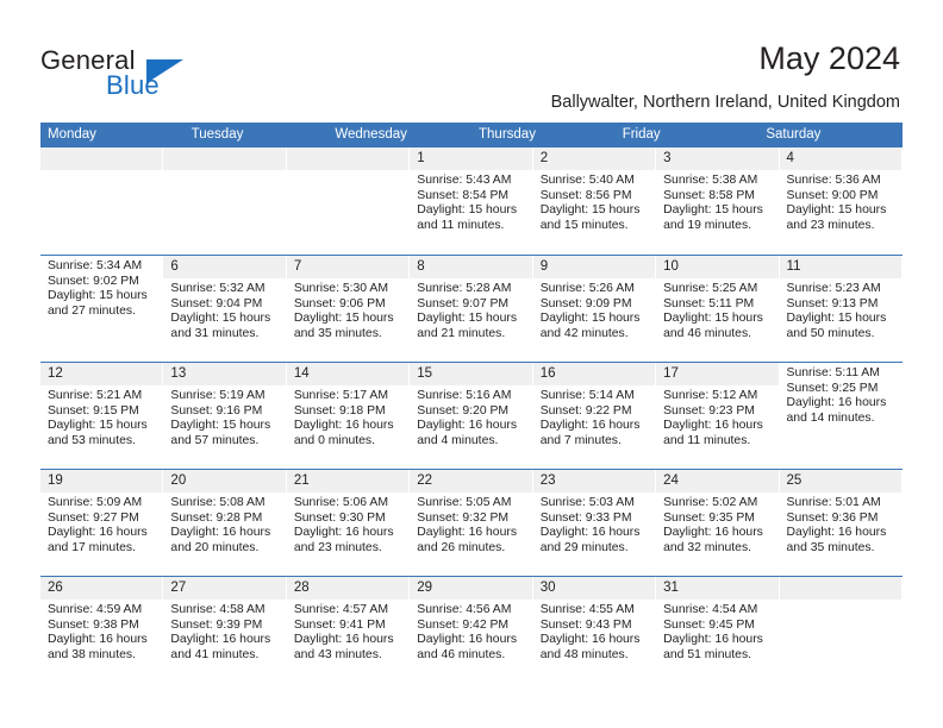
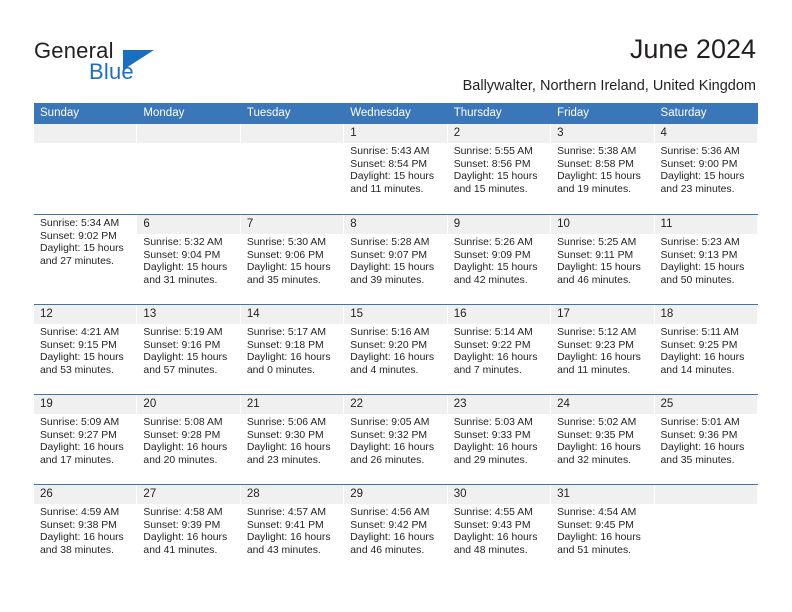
  General
  Blue
- May 2024
+ June 2024
  Ballywalter, Northern Ireland, United Kingdom
+ Sunday
  Monday
  Tuesday
  Wednesday
  Thursday
  Friday
  Saturday
  1
  Sunrise: 5:43 AM
  Sunset: 8:54 PM
  Daylight: 15 hours
  and 11 minutes.
  2
- Sunrise: 5:40 AM
+ Sunrise: 5:55 AM
  Sunset: 8:56 PM
  Daylight: 15 hours
  and 15 minutes.
  3
  Sunrise: 5:38 AM
  Sunset: 8:58 PM
  Daylight: 15 hours
  and 19 minutes.
  4
  Sunrise: 5:36 AM
  Sunset: 9:00 PM
  Daylight: 15 hours
  and 23 minutes.
  Sunrise: 5:34 AM
  Sunset: 9:02 PM
  Daylight: 15 hours
  and 27 minutes.
  6
  Sunrise: 5:32 AM
  Sunset: 9:04 PM
  Daylight: 15 hours
  and 31 minutes.
  7
  Sunrise: 5:30 AM
  Sunset: 9:06 PM
  Daylight: 15 hours
  and 35 minutes.
  8
  Sunrise: 5:28 AM
  Sunset: 9:07 PM
  Daylight: 15 hours
- and 21 minutes.
+ and 39 minutes.
  9
  Sunrise: 5:26 AM
  Sunset: 9:09 PM
  Daylight: 15 hours
  and 42 minutes.
  10
  Sunrise: 5:25 AM
- Sunset: 5:11 PM
+ Sunset: 9:11 PM
  Daylight: 15 hours
  and 46 minutes.
  11
  Sunrise: 5:23 AM
  Sunset: 9:13 PM
  Daylight: 15 hours
  and 50 minutes.
  12
- Sunrise: 5:21 AM
+ Sunrise: 4:21 AM
  Sunset: 9:15 PM
  Daylight: 15 hours
  and 53 minutes.
  13
  Sunrise: 5:19 AM
  Sunset: 9:16 PM
  Daylight: 15 hours
  and 57 minutes.
  14
  Sunrise: 5:17 AM
  Sunset: 9:18 PM
  Daylight: 16 hours
  and 0 minutes.
  15
  Sunrise: 5:16 AM
  Sunset: 9:20 PM
  Daylight: 16 hours
  and 4 minutes.
  16
  Sunrise: 5:14 AM
  Sunset: 9:22 PM
  Daylight: 16 hours
  and 7 minutes.
  17
  Sunrise: 5:12 AM
  Sunset: 9:23 PM
  Daylight: 16 hours
  and 11 minutes.
+ 18
  Sunrise: 5:11 AM
  Sunset: 9:25 PM
  Daylight: 16 hours
  and 14 minutes.
  19
  Sunrise: 5:09 AM
  Sunset: 9:27 PM
  Daylight: 16 hours
  and 17 minutes.
  20
  Sunrise: 5:08 AM
  Sunset: 9:28 PM
  Daylight: 16 hours
  and 20 minutes.
  21
  Sunrise: 5:06 AM
  Sunset: 9:30 PM
  Daylight: 16 hours
  and 23 minutes.
  22
- Sunrise: 5:05 AM
+ Sunrise: 9:05 AM
  Sunset: 9:32 PM
  Daylight: 16 hours
  and 26 minutes.
  23
  Sunrise: 5:03 AM
  Sunset: 9:33 PM
  Daylight: 16 hours
  and 29 minutes.
  24
  Sunrise: 5:02 AM
  Sunset: 9:35 PM
  Daylight: 16 hours
  and 32 minutes.
  25
  Sunrise: 5:01 AM
  Sunset: 9:36 PM
  Daylight: 16 hours
  and 35 minutes.
  26
  Sunrise: 4:59 AM
  Sunset: 9:38 PM
  Daylight: 16 hours
  and 38 minutes.
  27
  Sunrise: 4:58 AM
  Sunset: 9:39 PM
  Daylight: 16 hours
  and 41 minutes.
  28
  Sunrise: 4:57 AM
  Sunset: 9:41 PM
  Daylight: 16 hours
  and 43 minutes.
  29
  Sunrise: 4:56 AM
  Sunset: 9:42 PM
  Daylight: 16 hours
  and 46 minutes.
  30
  Sunrise: 4:55 AM
  Sunset: 9:43 PM
  Daylight: 16 hours
  and 48 minutes.
  31
  Sunrise: 4:54 AM
  Sunset: 9:45 PM
  Daylight: 16 hours
  and 51 minutes.
